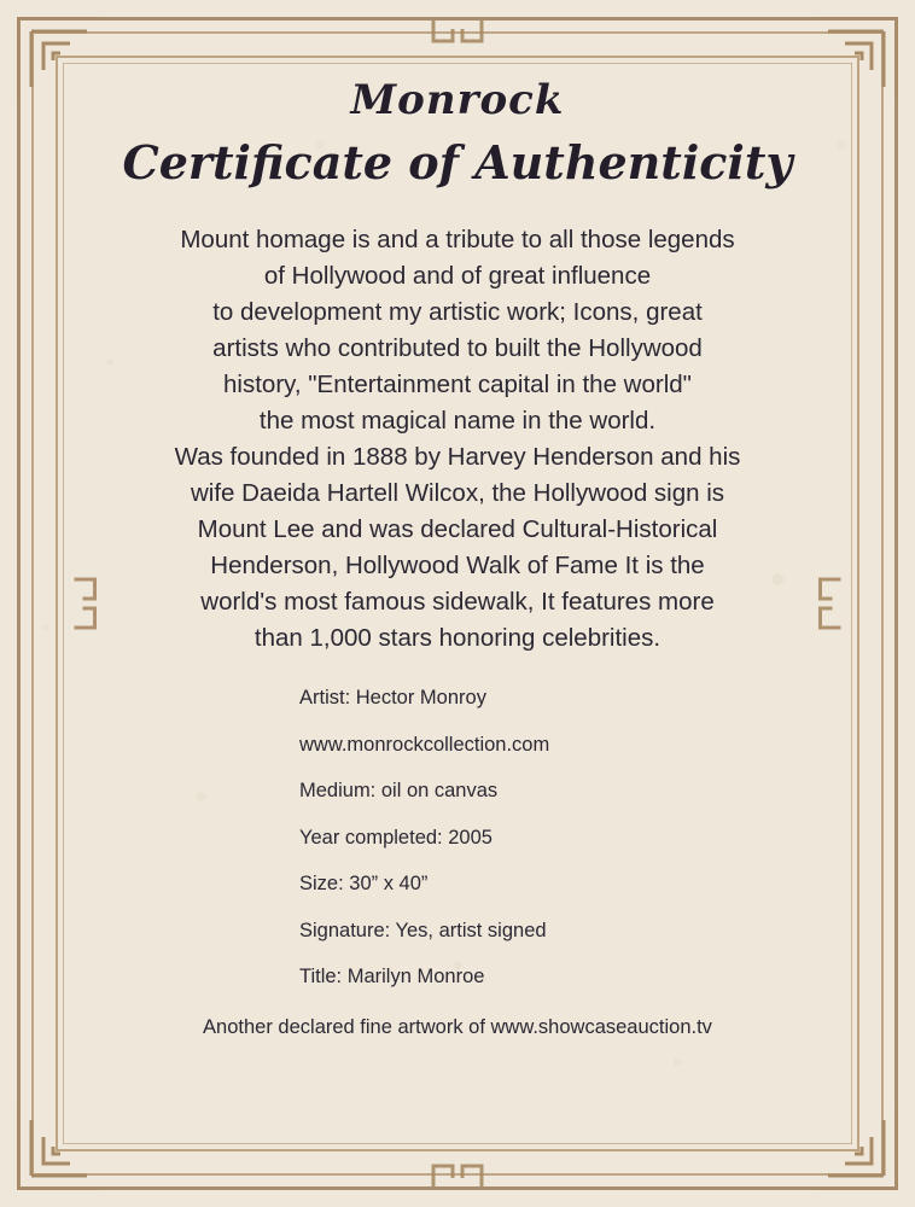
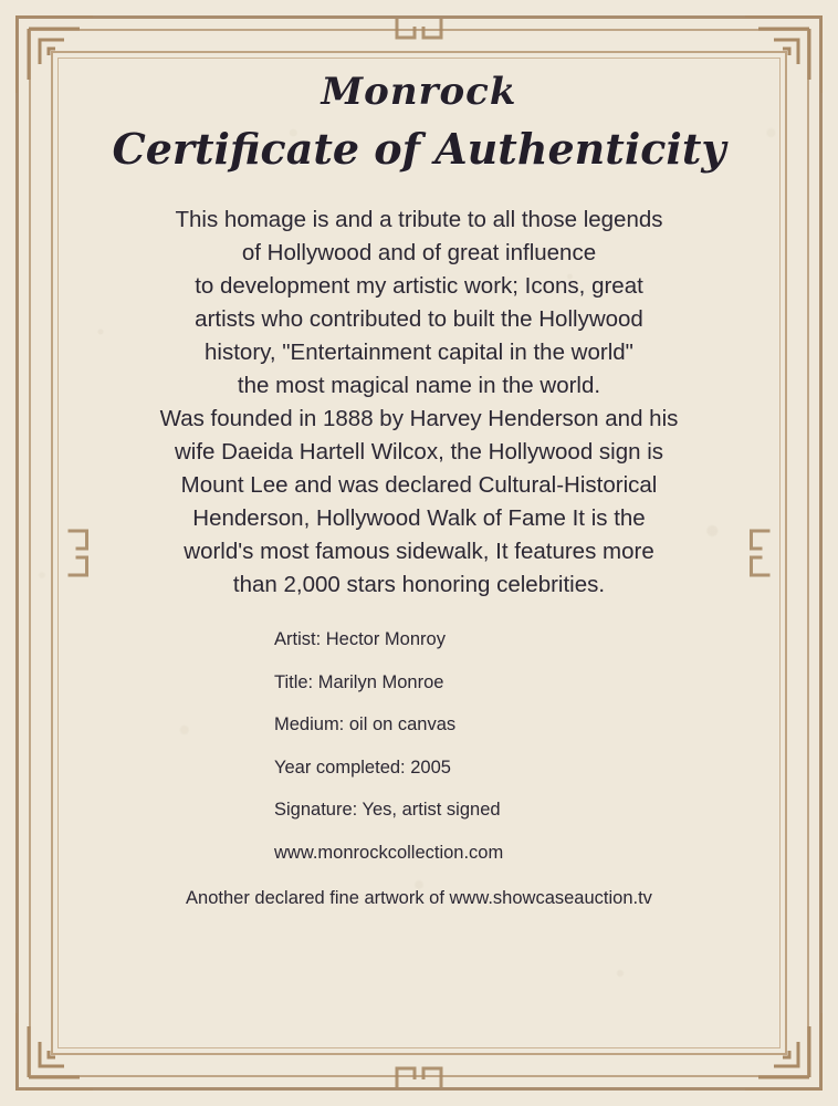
  Monrock
  Certificate of Authenticity
- Mount homage is and a tribute to all those legends
+ This homage is and a tribute to all those legends
  of Hollywood and of great influence
  to development my artistic work; Icons, great
  artists who contributed to built the Hollywood
  history, "Entertainment capital in the world"
  the most magical name in the world.
  Was founded in 1888 by Harvey Henderson and his
  wife Daeida Hartell Wilcox, the Hollywood sign is
  Mount Lee and was declared Cultural-Historical
  Henderson, Hollywood Walk of Fame It is the
  world's most famous sidewalk, It features more
- than 1,000 stars honoring celebrities.
+ than 2,000 stars honoring celebrities.
  Artist: Hector Monroy
- www.monrockcollection.com
+ Title: Marilyn Monroe
  Medium: oil on canvas
  Year completed: 2005
- Size: 30” x 40”
  Signature: Yes, artist signed
- Title: Marilyn Monroe
+ www.monrockcollection.com
  Another declared fine artwork of www.showcaseauction.tv
